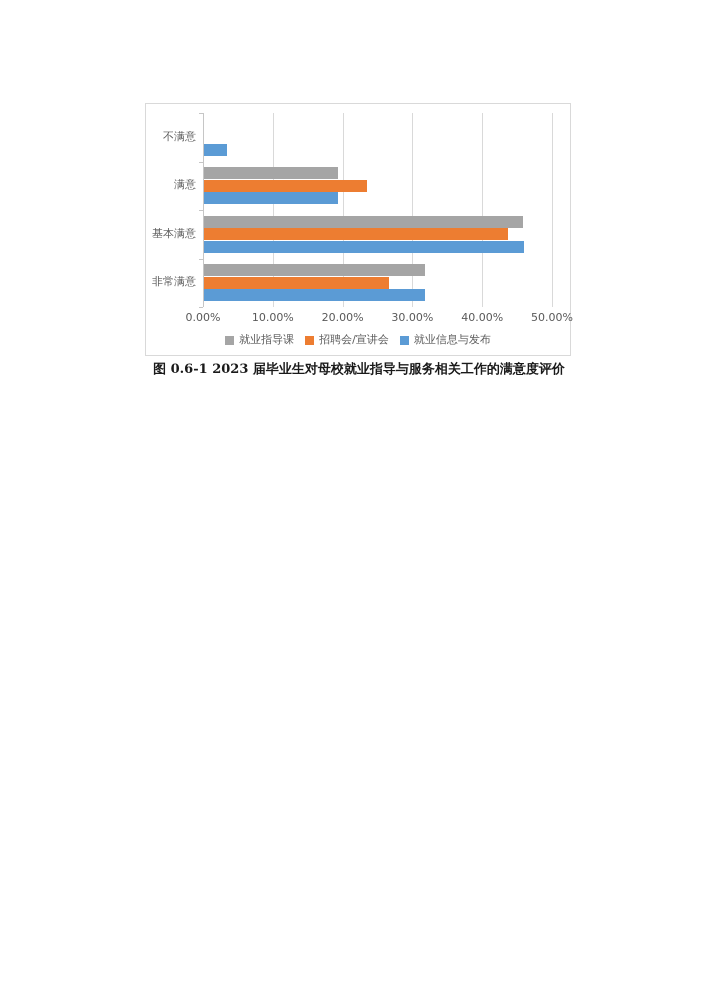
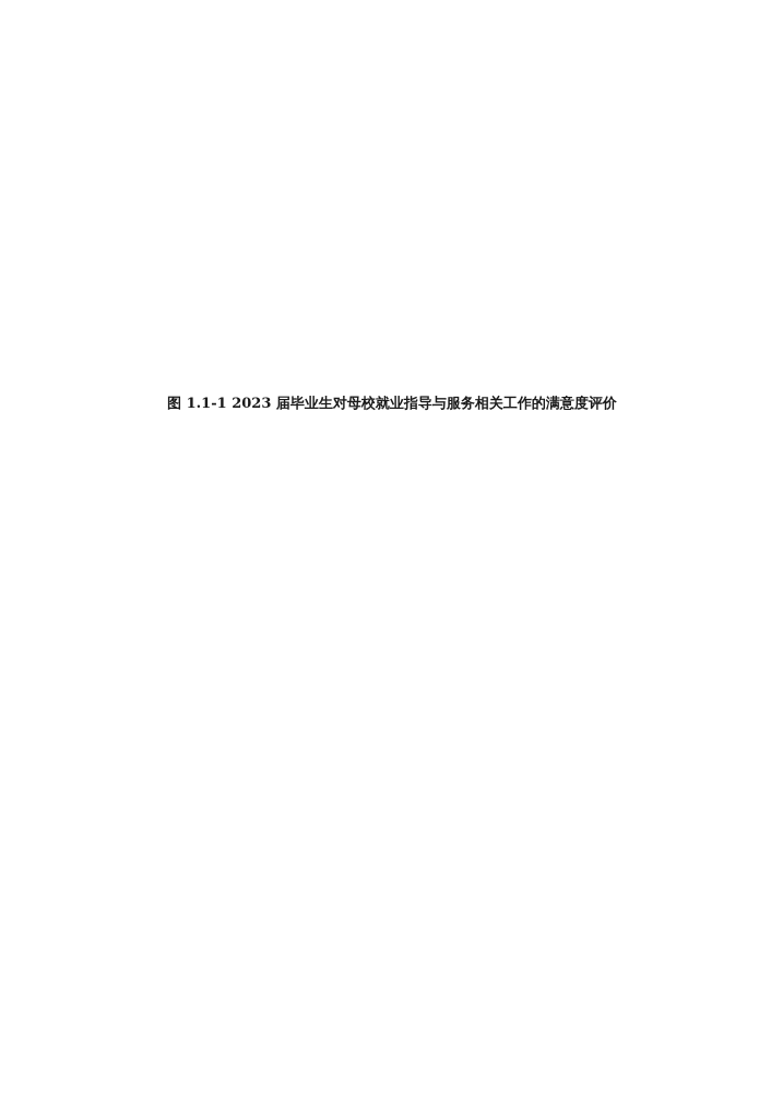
- 0.00%
- 10.00%
- 20.00%
- 30.00%
- 40.00%
- 50.00%
- 不满意
- 满意
- 基本满意
- 非常满意
- 就业指导课
- 招聘会/宣讲会
- 就业信息与发布
- 图 0.6-1 2023 届毕业生对母校就业指导与服务相关工作的满意度评价
+ 图 1.1-1 2023 届毕业生对母校就业指导与服务相关工作的满意度评价
